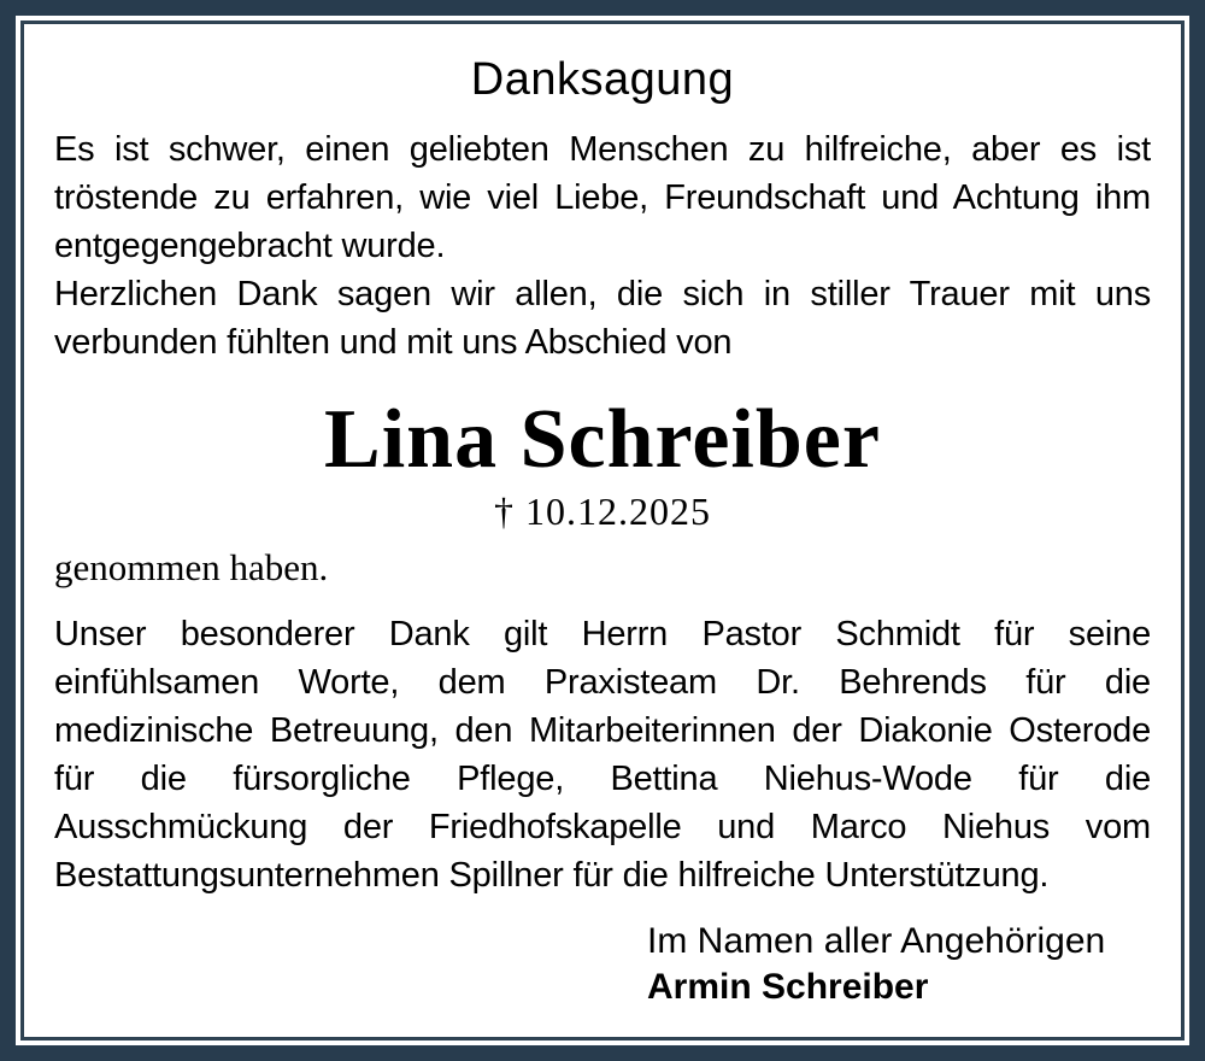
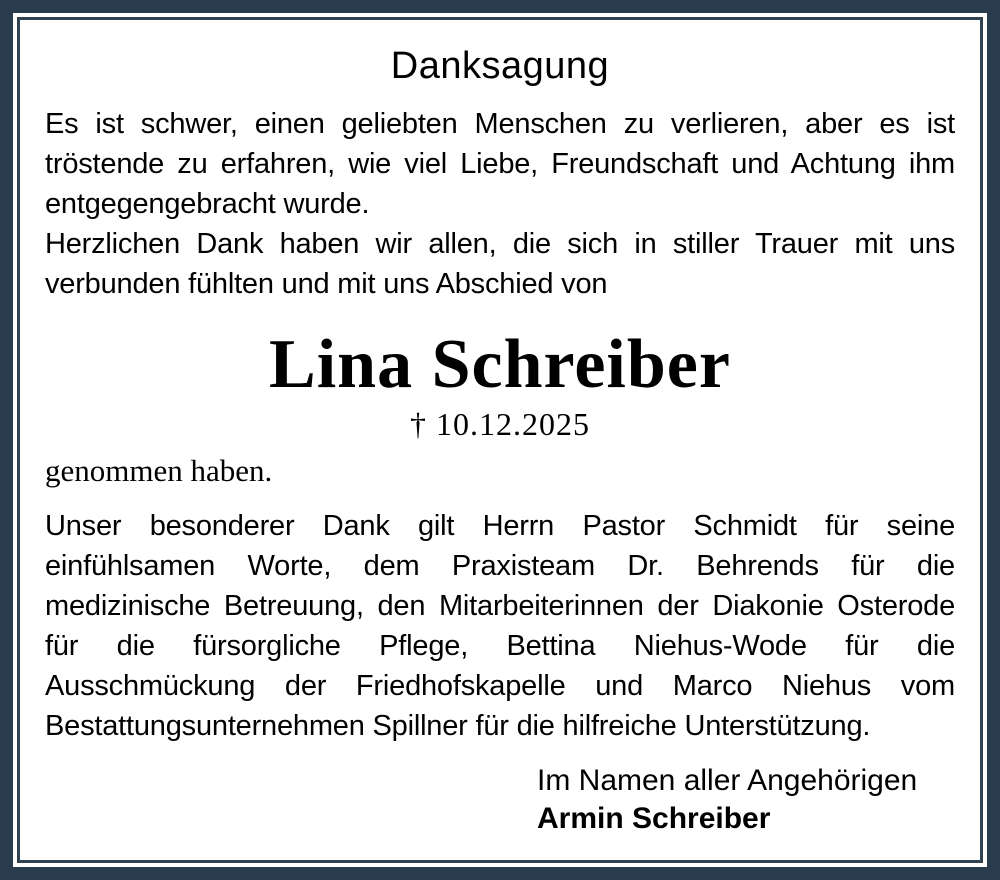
  Danksagung
- Es ist schwer, einen geliebten Menschen zu hilfreiche, aber es ist tröstende zu erfahren, wie viel Liebe, Freundschaft und Achtung ihm entgegengebracht wurde.
+ Es ist schwer, einen geliebten Menschen zu verlieren, aber es ist tröstende zu erfahren, wie viel Liebe, Freundschaft und Achtung ihm entgegengebracht wurde.
- Herzlichen Dank sagen wir allen, die sich in stiller Trauer mit uns verbunden fühlten und mit uns Abschied von
+ Herzlichen Dank haben wir allen, die sich in stiller Trauer mit uns verbunden fühlten und mit uns Abschied von
  Lina Schreiber
  † 10.12.2025
  genommen haben.
  Unser besonderer Dank gilt Herrn Pastor Schmidt für seine einfühlsamen Worte, dem Praxisteam Dr. Behrends für die medizinische Betreuung, den Mitarbeiterinnen der Diakonie Osterode für die fürsorgliche Pflege, Bettina Niehus-Wode für die Ausschmückung der Friedhofskapelle und Marco Niehus vom Bestattungsunternehmen Spillner für die hilfreiche Unterstützung.
  Im Namen aller Angehörigen
  Armin Schreiber
